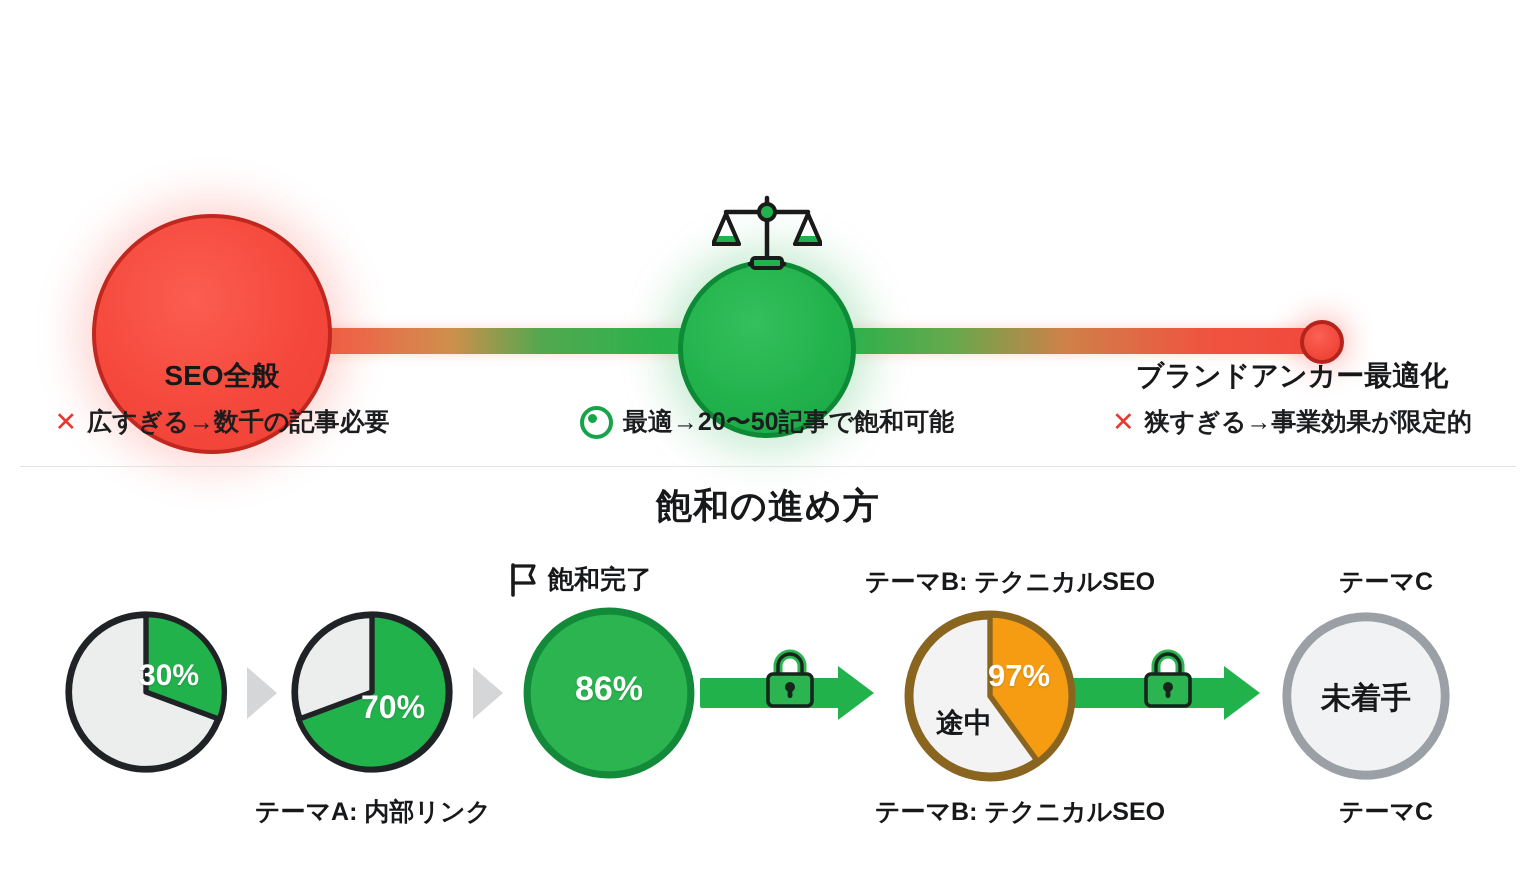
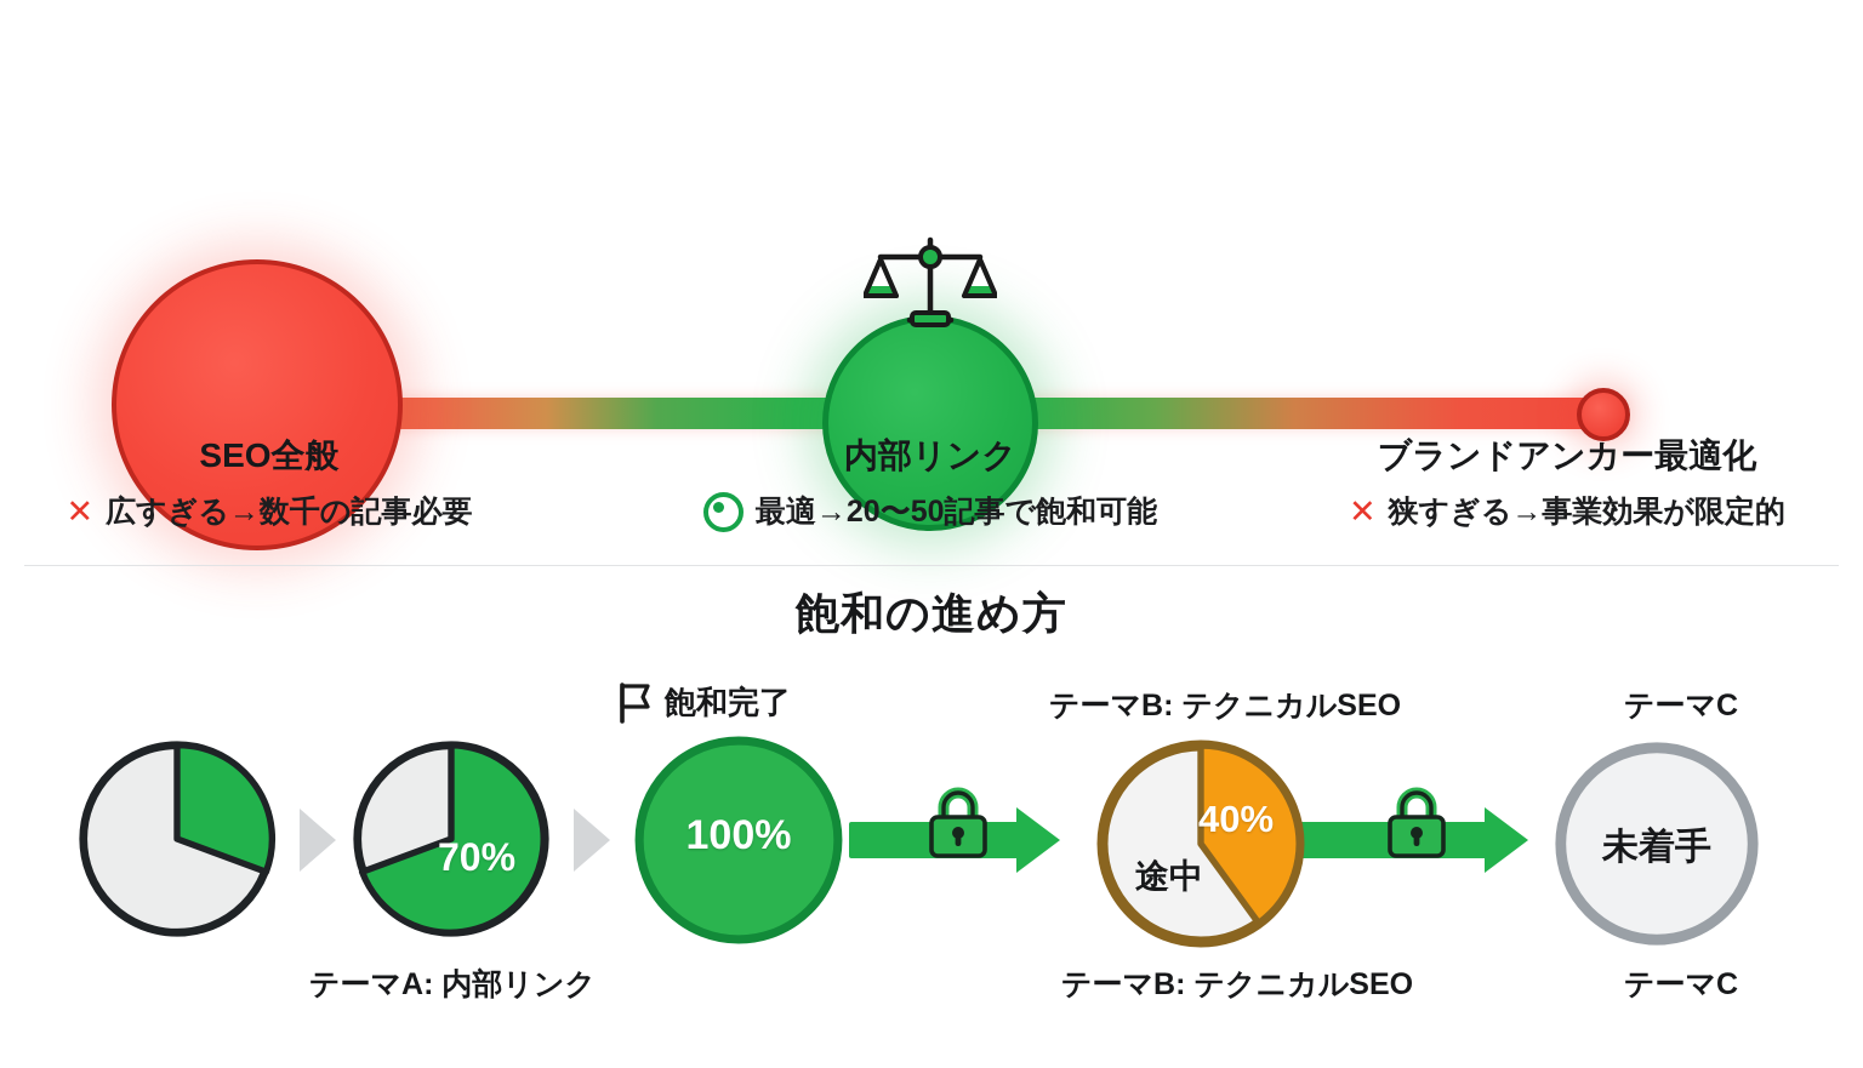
  SEO全般
  ✕
  広すぎる→数千の記事必要
+ 内部リンク
  最適→20〜50記事で飽和可能
  ブランドアンカー最適化
  ✕
  狭すぎる→事業効果が限定的
  飽和の進め方
- 30%
  70%
  テーマA: 内部リンク
  飽和完了
- 86%
+ 100%
  テーマB: テクニカルSEO
- 97%
+ 40%
  途中
  テーマB: テクニカルSEO
  テーマC
  未着手
  テーマC
